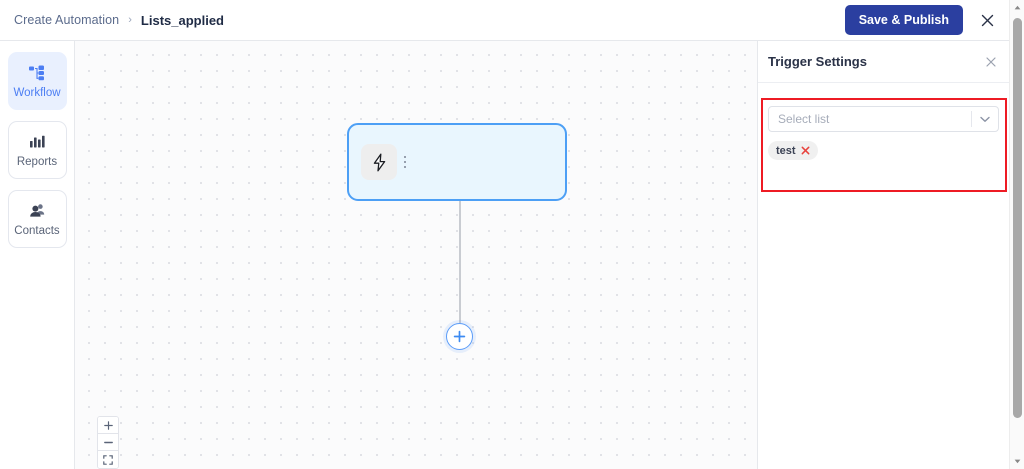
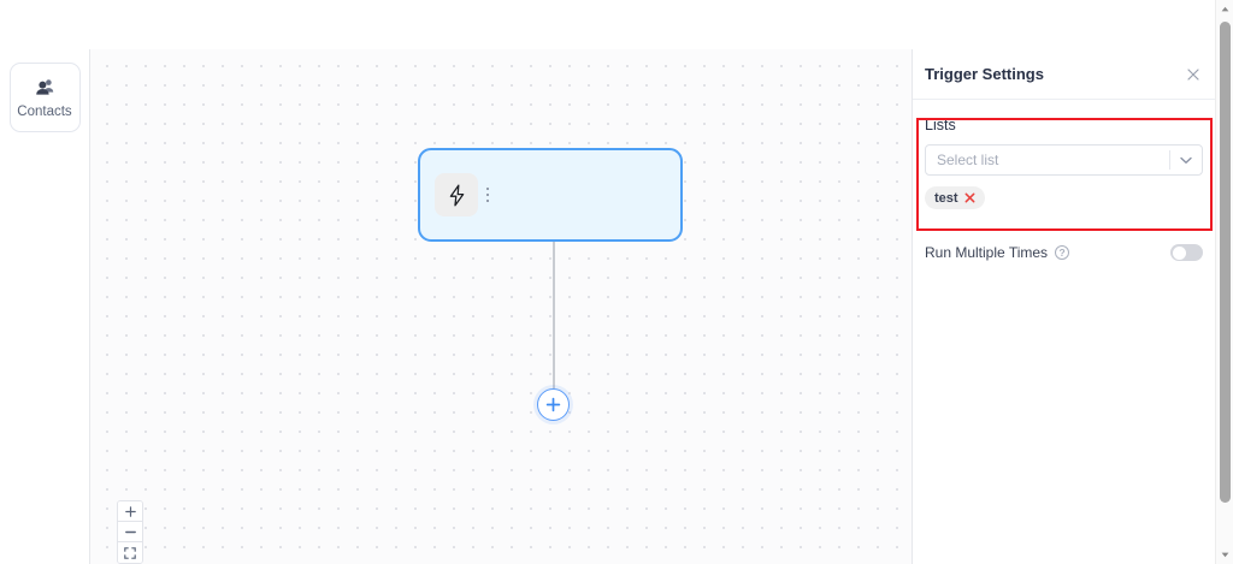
- Create Automation
- ›
- Lists_applied
- Save & Publish
- Workflow
- Reports
  Contacts
  Trigger Settings
+ Lists
  Select list
  test
+ Run Multiple Times
+ ?
